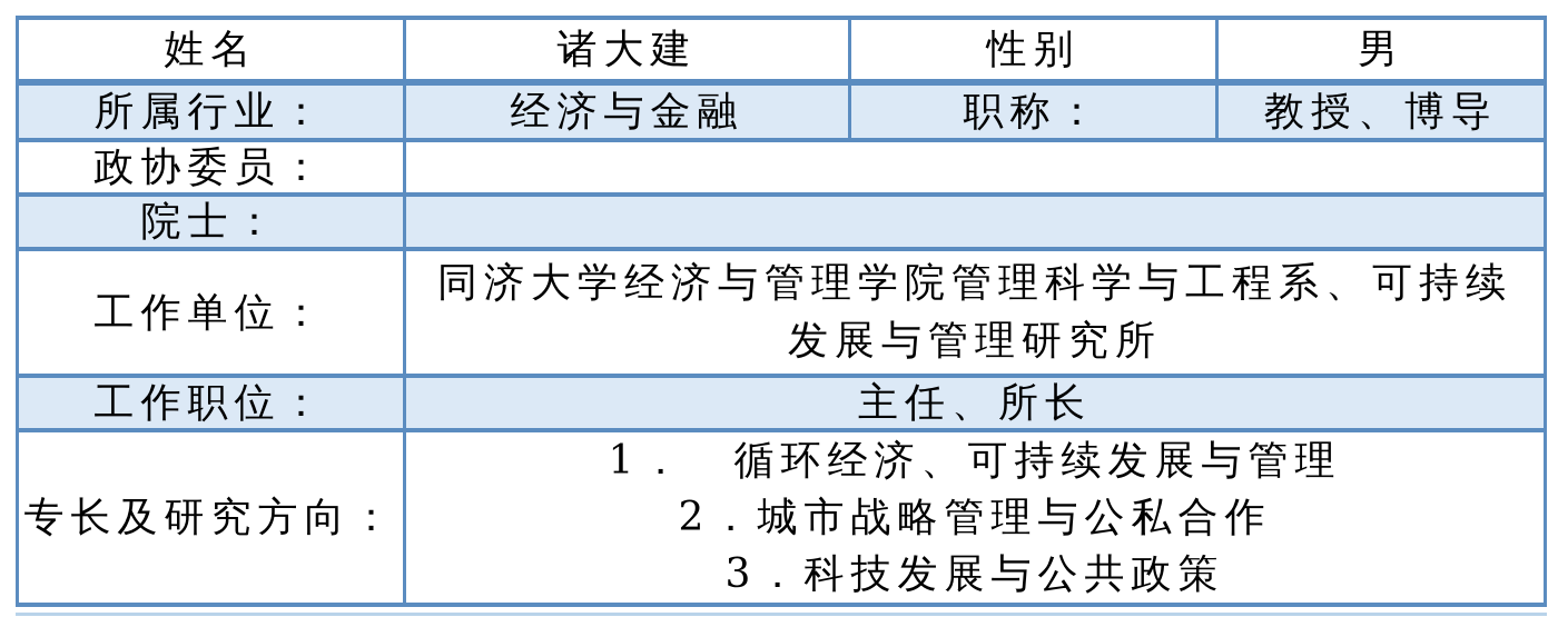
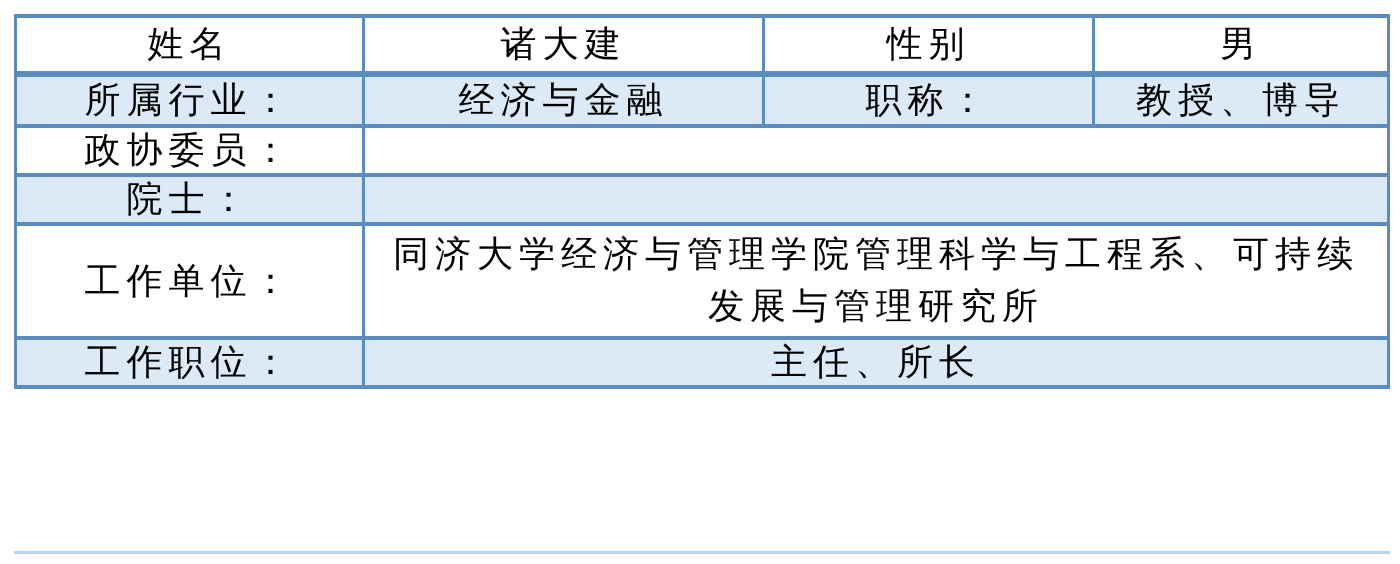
  姓名	诸大建	性别	男
  所属行业：	经济与金融	职称：	教授、博导
  政协委员：
  院士：
  工作单位：	同济大学经济与管理学院管理科学与工程系、可持续发展与管理研究所
  工作职位：	主任、所长
- 专长及研究方向：	1． 循环经济、可持续发展与管理 2．城市战略管理与公私合作 3．科技发展与公共政策
